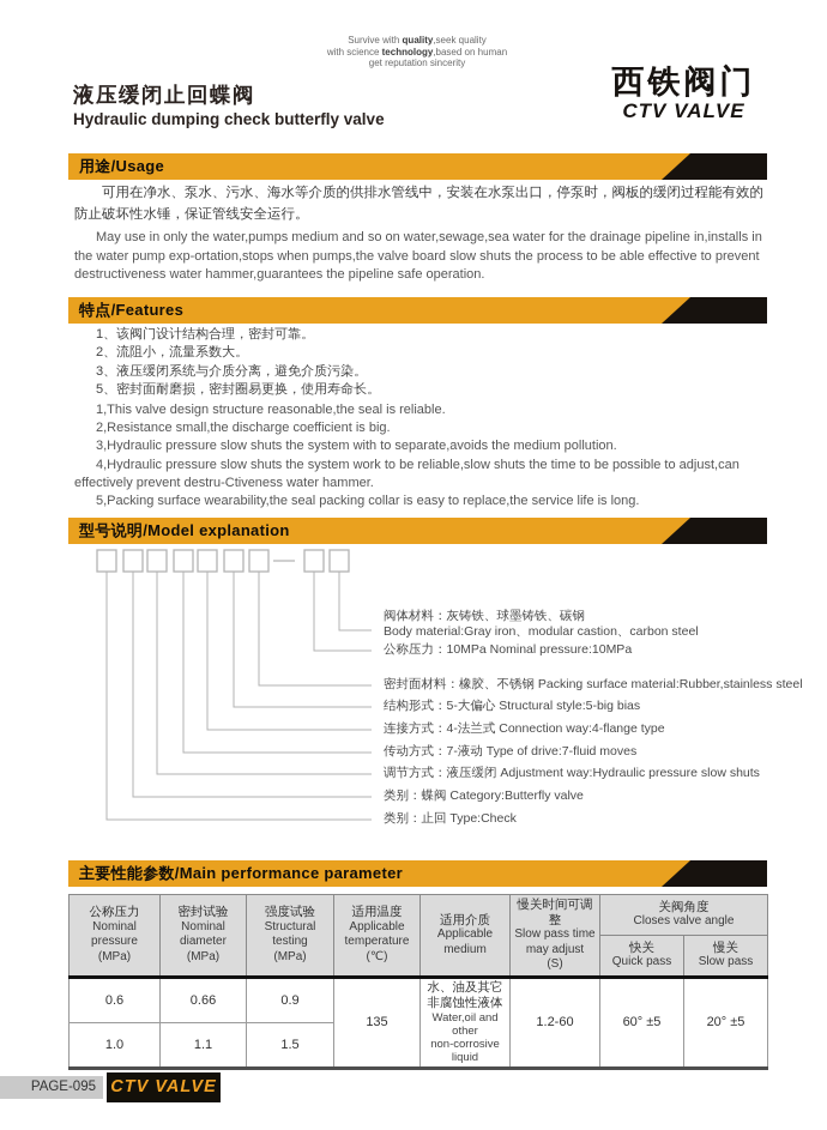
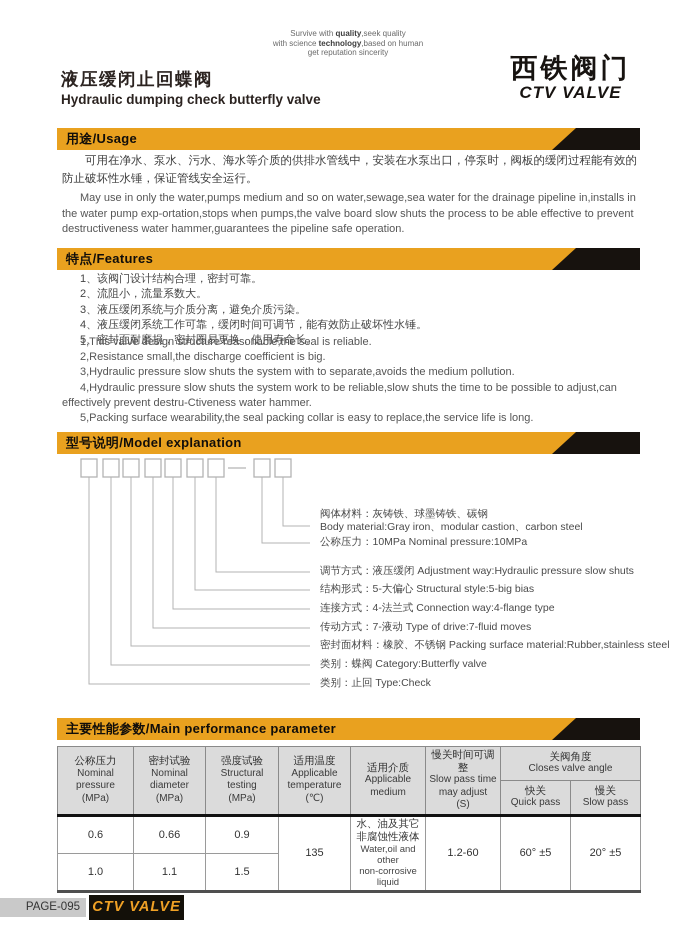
  Survive with quality,seek quality
  with science technology,based on human
  get reputation sincerity
  西铁阀门
  CTV VALVE
  液压缓闭止回蝶阀
  Hydraulic dumping check butterfly valve
  用途/Usage
  可用在净水、泵水、污水、海水等介质的供排水管线中，安装在水泵出口，停泵时，阀板的缓闭过程能有效的防止破坏性水锤，保证管线安全运行。
  May use in only the water,pumps medium and so on water,sewage,sea water for the drainage pipeline in,installs in the water pump exp-ortation,stops when pumps,the valve board slow shuts the process to be able effective to prevent destructiveness water hammer,guarantees the pipeline safe operation.
  特点/Features
  1、该阀门设计结构合理，密封可靠。
  2、流阻小，流量系数大。
  3、液压缓闭系统与介质分离，避免介质污染。
+ 4、液压缓闭系统工作可靠，缓闭时间可调节，能有效防止破坏性水锤。
  5、密封面耐磨损，密封圈易更换，使用寿命长。
  1,This valve design structure reasonable,the seal is reliable.
  2,Resistance small,the discharge coefficient is big.
  3,Hydraulic pressure slow shuts the system with to separate,avoids the medium pollution.
  4,Hydraulic pressure slow shuts the system work to be reliable,slow shuts the time to be possible to adjust,can effectively prevent destru-Ctiveness water hammer.
  5,Packing surface wearability,the seal packing collar is easy to replace,the service life is long.
  型号说明/Model explanation
  阀体材料：灰铸铁、球墨铸铁、碳钢
  Body material:Gray iron、modular castion、carbon steel
  公称压力：10MPa Nominal pressure:10MPa
- 密封面材料：橡胶、不锈钢 Packing surface material:Rubber,stainless steel
+ 调节方式：液压缓闭 Adjustment way:Hydraulic pressure slow shuts
  结构形式：5-大偏心 Structural style:5-big bias
  连接方式：4-法兰式 Connection way:4-flange type
  传动方式：7-液动 Type of drive:7-fluid moves
- 调节方式：液压缓闭 Adjustment way:Hydraulic pressure slow shuts
+ 密封面材料：橡胶、不锈钢 Packing surface material:Rubber,stainless steel
  类别：蝶阀 Category:Butterfly valve
  类别：止回 Type:Check
  主要性能参数/Main performance parameter
  公称压力Nominal pressure(MPa)	密封试验Nominal diameter(MPa)	强度试验Structural testing(MPa)	适用温度Applicable temperature(℃)	适用介质Applicable medium	慢关时间可调整Slow pass time may adjust(S)	关阀角度Closes valve angle
  快关Quick pass	慢关Slow pass
  0.6	0.66	0.9	135	水、油及其它 非腐蚀性液体 Water,oil and other non-corrosive liquid	1.2-60	60° ±5	20° ±5
  1.0	1.1	1.5
  PAGE-095
  CTV VALVE
